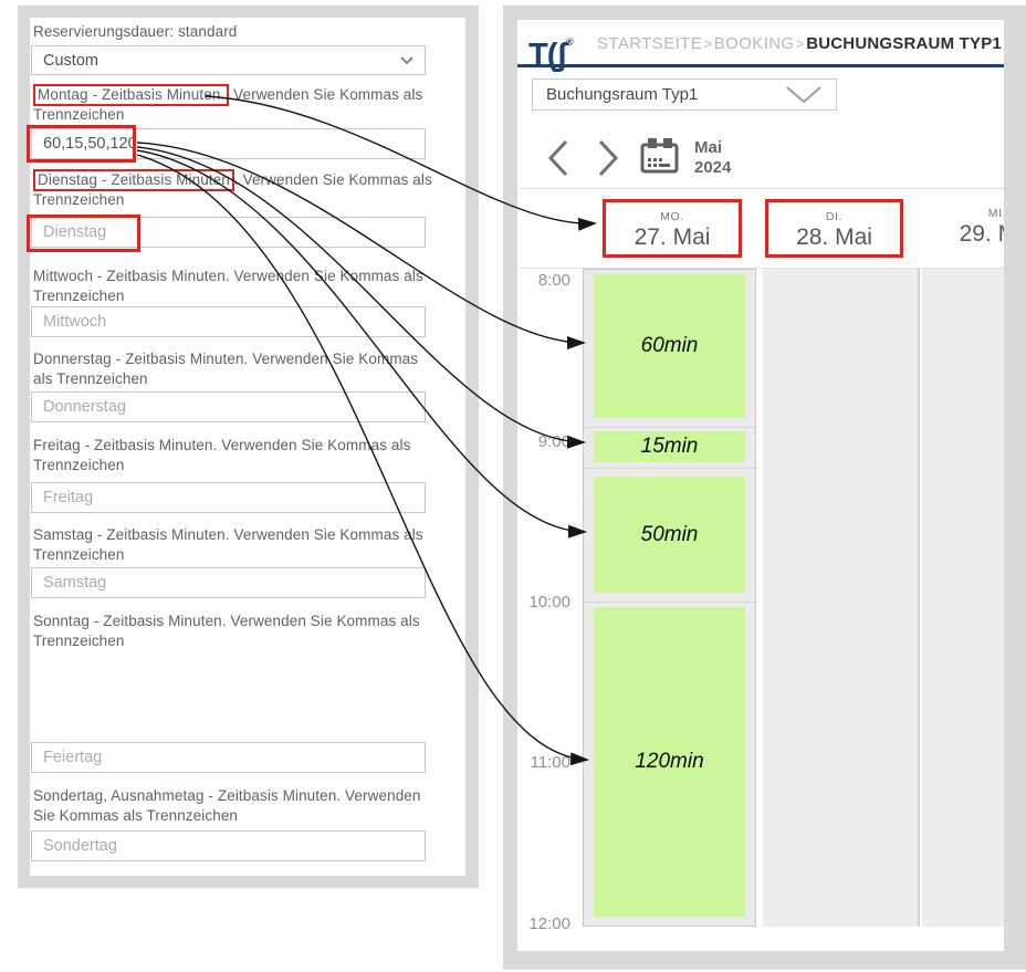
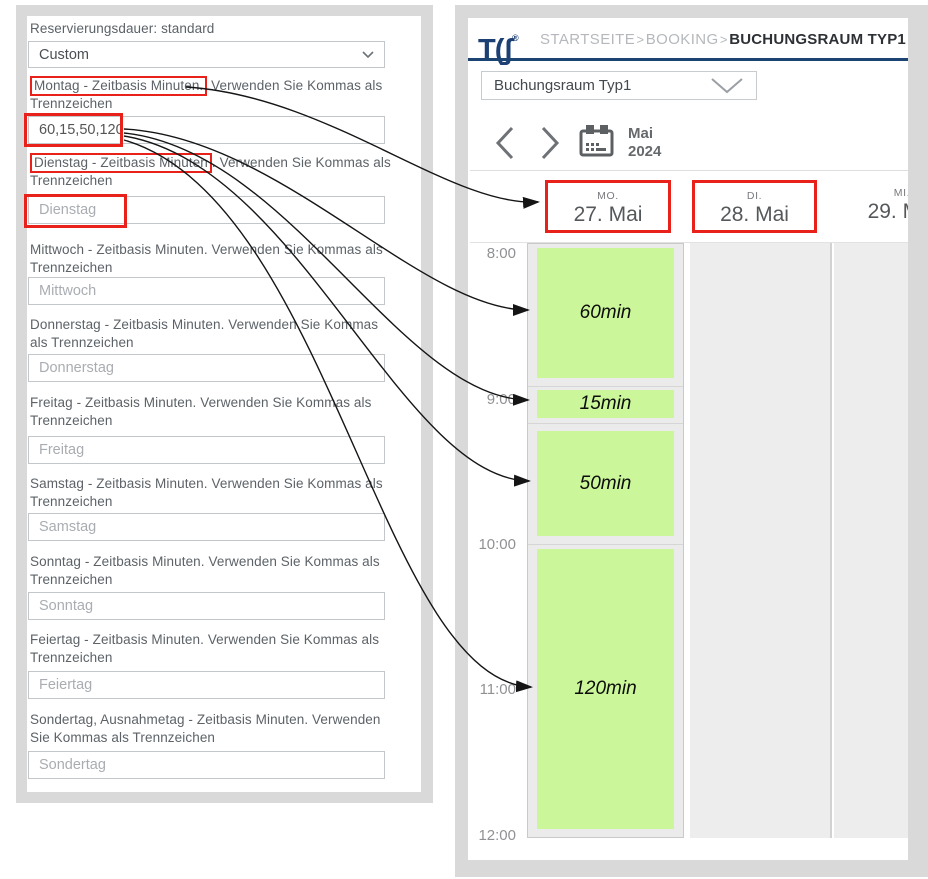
  Reservierungsdauer: standard
  Custom
  Montag - Zeitbasis Minuten. Verwenden Sie Kommas als Trennzeichen
  60,15,50,120
  Dienstag - Zeitbasis Mnuten . Verwenden Sie Kommas als Trennzeichen
  Dienstag
  Mittwoch - Zeitbasis Minuten. Verwedenie Kommas als Trennzeichen
  Mittwoch
  Donnerstag - Zeitbasis Minuten. Verwenden Sie Kommas als Trennzeichen
  Donnerstag
  Freitag - Zeitbasis Minuten. Verwenden Sie Kommas als Trennzeichen
  Freitag
  Samstag - Zeitbasis Minuten. Verwenden Sie Kommas als Trennzeichen
  Samstag
  Sonntag - Zeitbasis Minuten. Verwenden Sie Kommas als Trennzeichen
+ Sonntag
+ Feiertag - Zeitbasis Minuten. Verwenden Sie Kommas als Trennzeichen
  Feiertag
  Sondertag, Ausnahmetag - Zeitbasis Minuten. Verwenden Sie Kommas als Trennzeichen
  Sondertag
  T(ʃ®
  STARTSEITE
  >
  BOOKING
  >
  BUCHUNGSRAUM TYP1
  Buchungsraum Typ1
  Mai
  2024
  MO.
  27. Mai
  DI.
  28. Mai
  8:00
  9:00
  10:00
  11:00
  12:00
  60min
  15min
  50min
  120min
